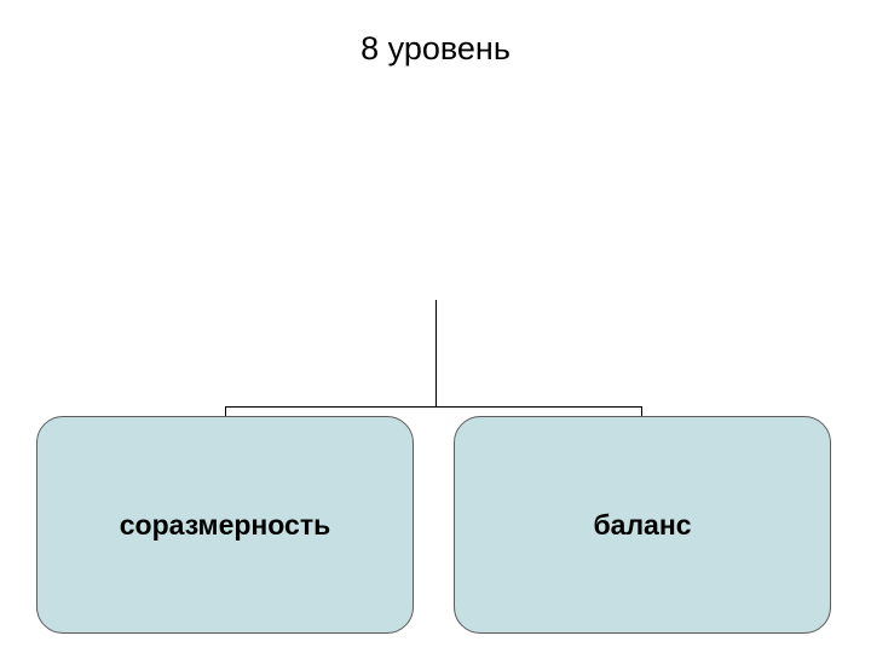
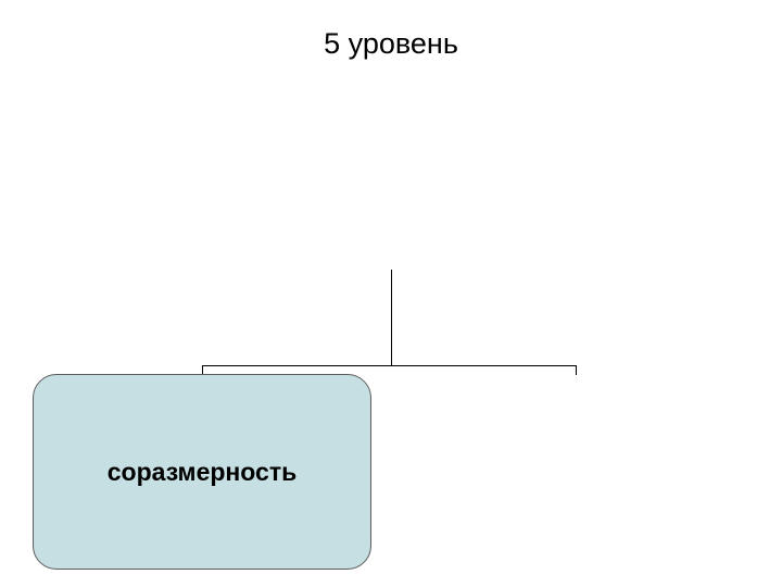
- 8 уровень
+ 5 уровень
  соразмерность
- баланс
